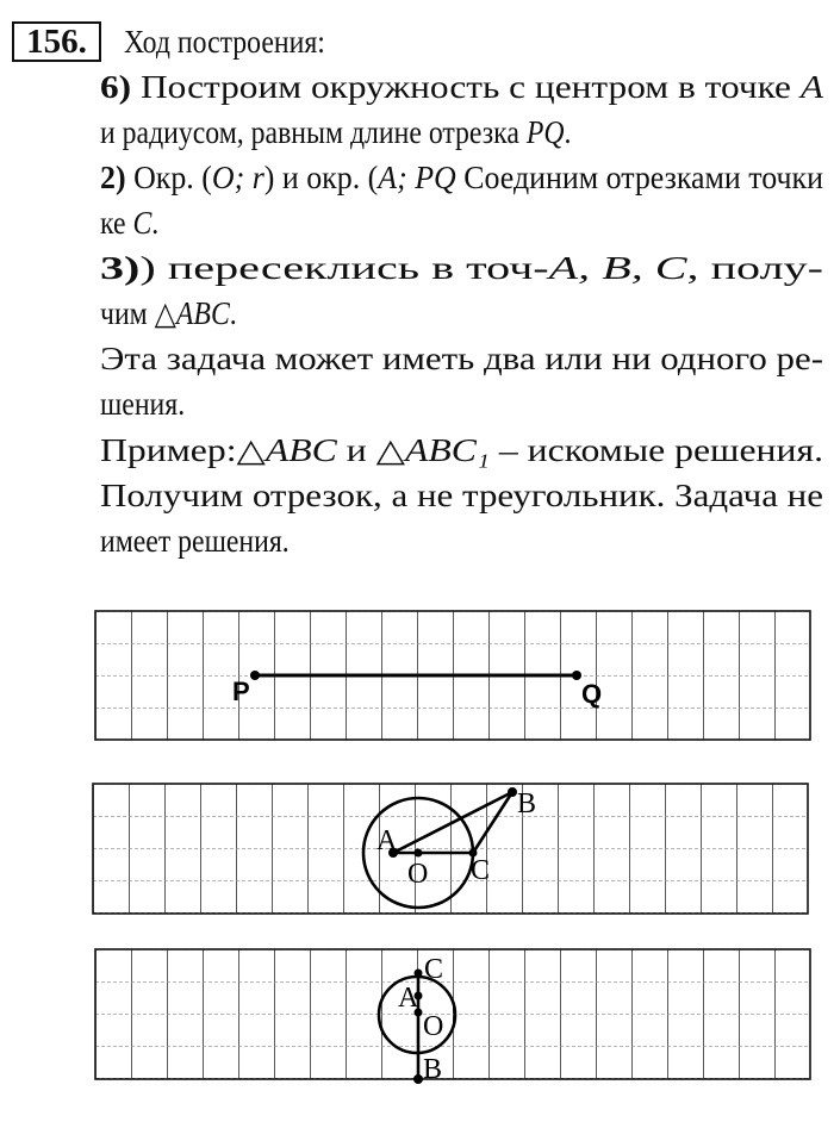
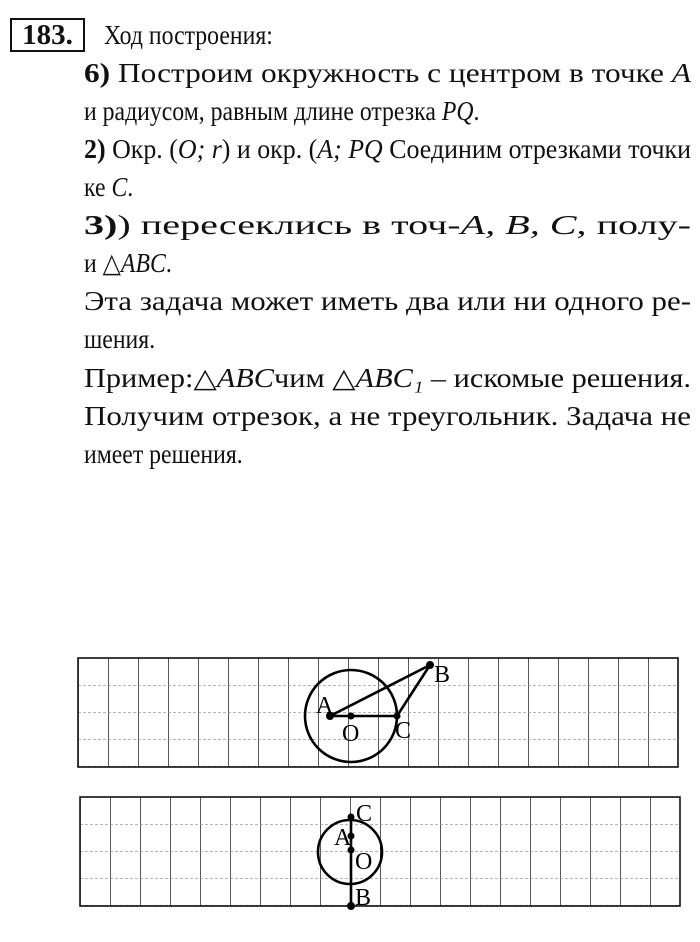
- 156.
+ 183.
  Ход построения:
  6) Построим окружность с центром в точке A
  и радиусом, равным длине отрезка PQ.
  2) Окр. (O; r) и окр. (A; PQ Соединим отрезками точки
  ке C.
  3)) пересеклись в точ-A, B, C, полу-
- чим △ABC.
+ и △ABC.
  Эта задача может иметь два или ни одного ре-
  шения.
- Пример:△ABC и △ABC₁ – искомые решения.
+ Пример:△ABCчим △ABC₁ – искомые решения.
  Получим отрезок, а не треугольник. Задача не
  имеет решения.
- P
- Q
  A
  O
  C
  B
  C
  A
  O
  B
